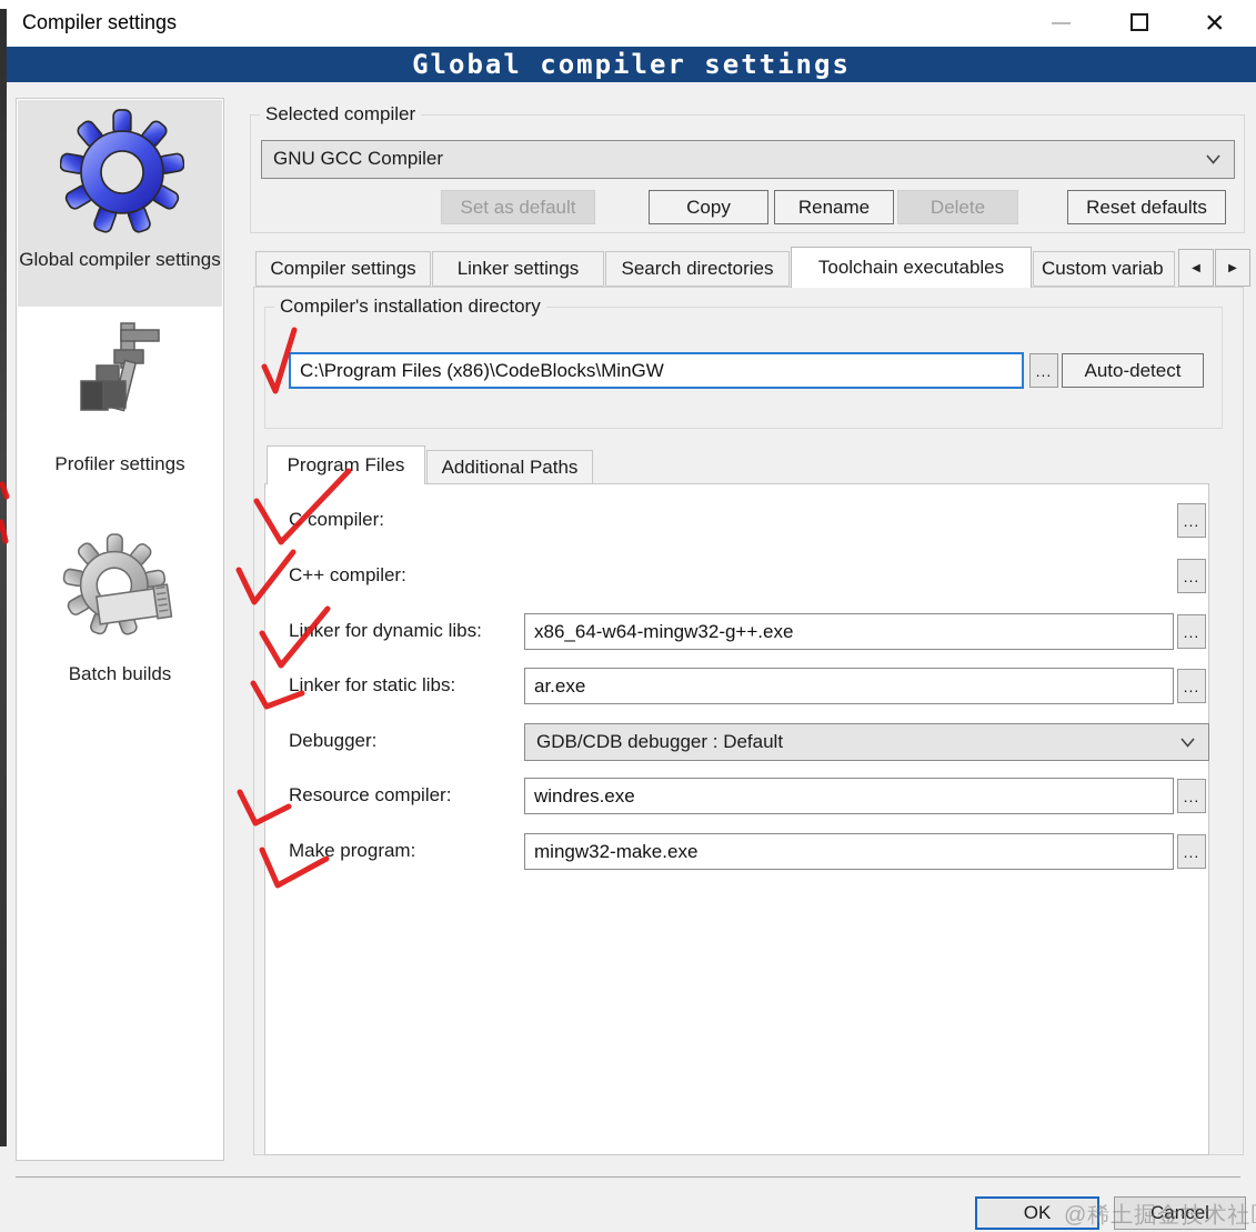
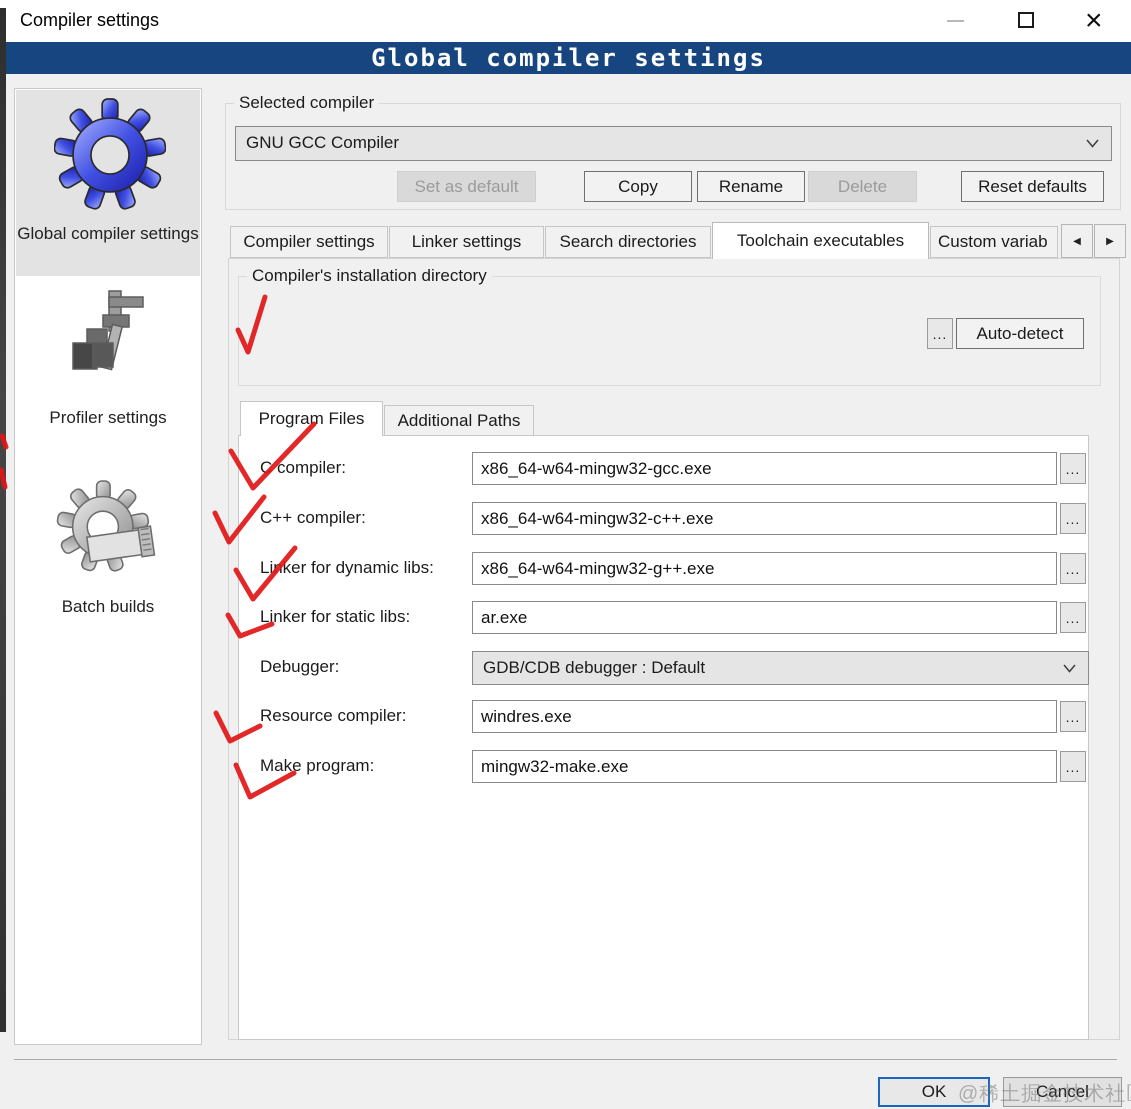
  Compiler settings
  ×
  Global compiler settings
  Global compiler settings
  Profiler settings
  Batch builds
  Selected compiler
  GNU GCC Compiler
  Set as default
  Copy
  Rename
  Delete
  Reset defaults
  Compiler settings
  Linker settings
  Search directories
  Toolchain executables
  Custom variab
  ◀
  ▶
  Compiler's installation directory
- C:\Program Files (x86)\CodeBlocks\MinGW
  ...
  Auto-detect
  Program Files
  Additional Paths
  C compiler:
+ x86_64-w64-mingw32-gcc.exe
  ...
  C++ compiler:
+ x86_64-w64-mingw32-c++.exe
  ...
  Liker for dynamic libs:
  x86_64-w64-mingw32-g++.exe
  ...
  Linker for static libs:
  ar.exe
  ...
  Debugger:
  GDB/CDB debugger : Default
  Resource compiler:
  windres.exe
  ...
  Make program:
  mingw32-make.exe
  ...
  OK
  Cancel
  @稀土掘金技术社
